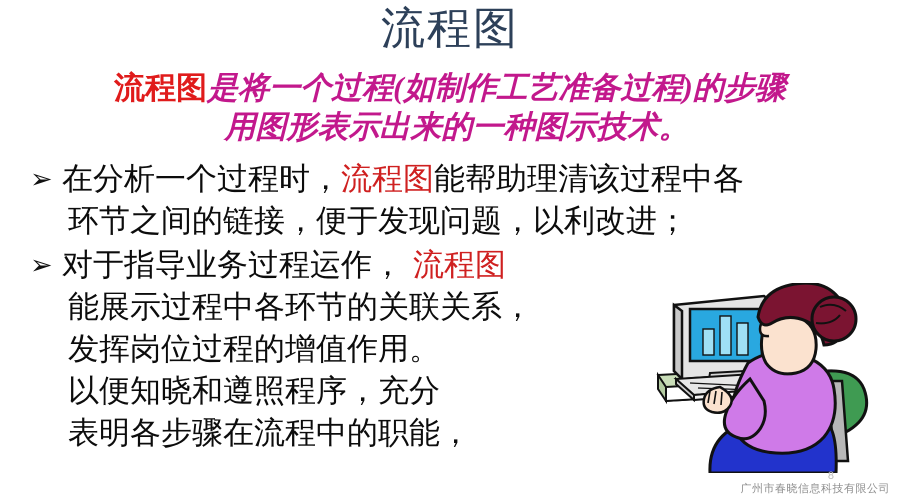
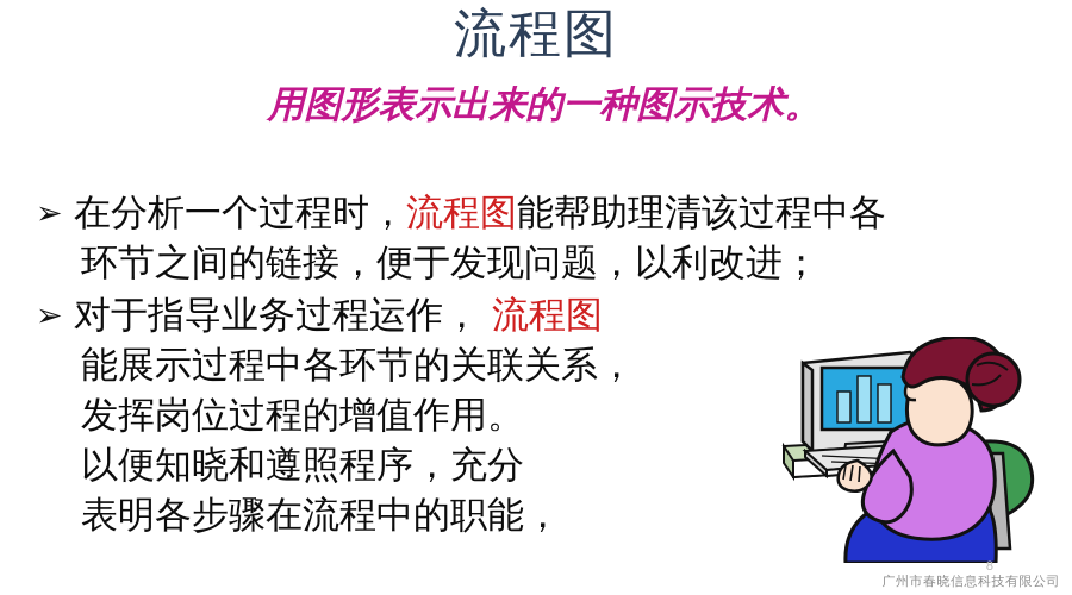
  流程图
- 流程图是将一个过程(如制作工艺准备过程)的步骤
  用图形表示出来的一种图示技术。
  ➢
  在分析一个过程时，流程图能帮助理清该过程中各
  环节之间的链接，便于发现问题，以利改进；
  ➢
  对于指导业务过程运作， 流程图
  能展示过程中各环节的关联关系，
  发挥岗位过程的增值作用。
  以便知晓和遵照程序，充分
  表明各步骤在流程中的职能，
  8
  广州市春晓信息科技有限公司
